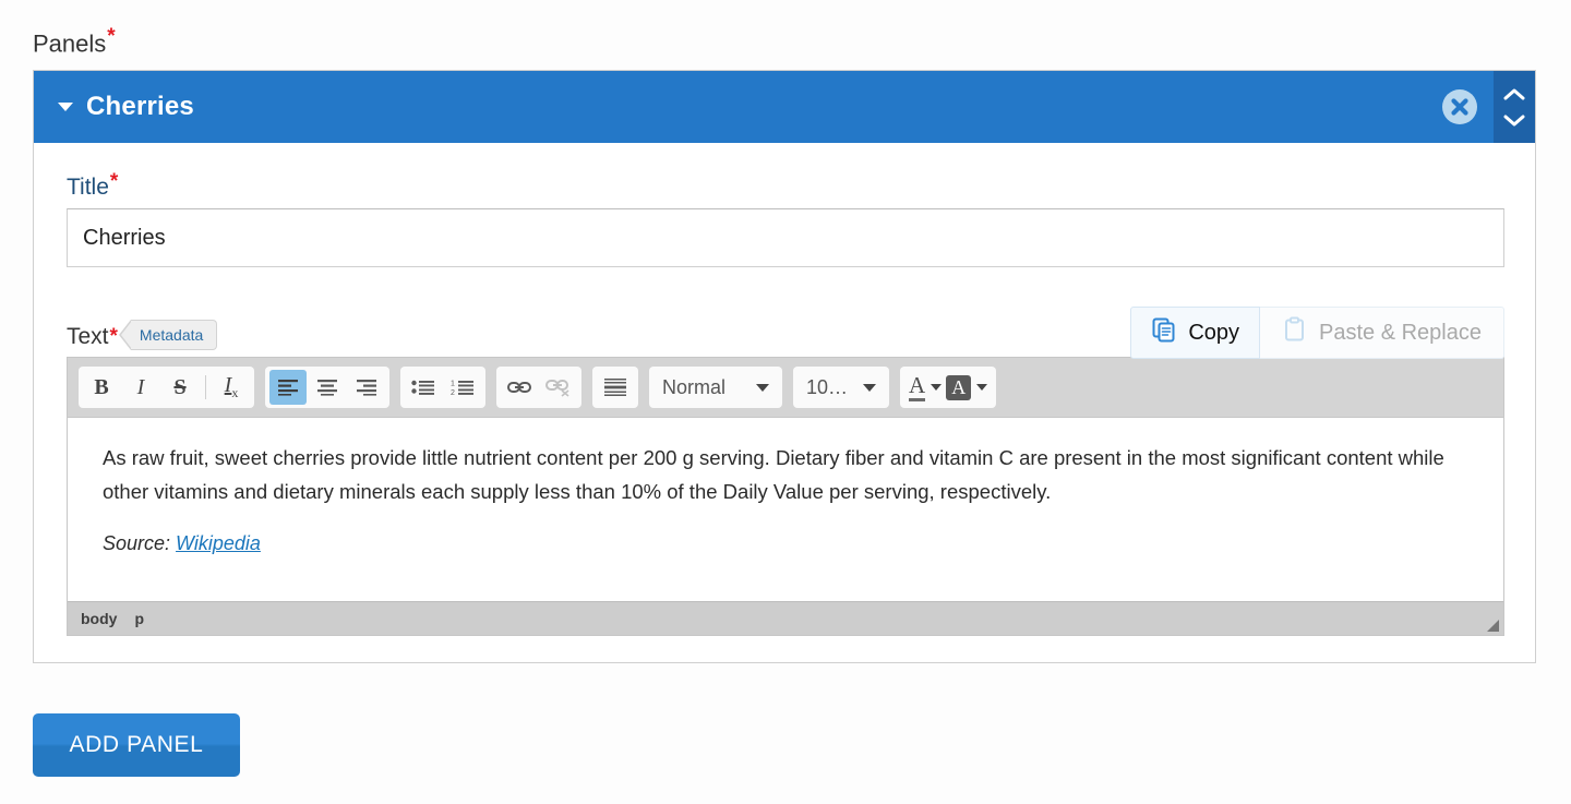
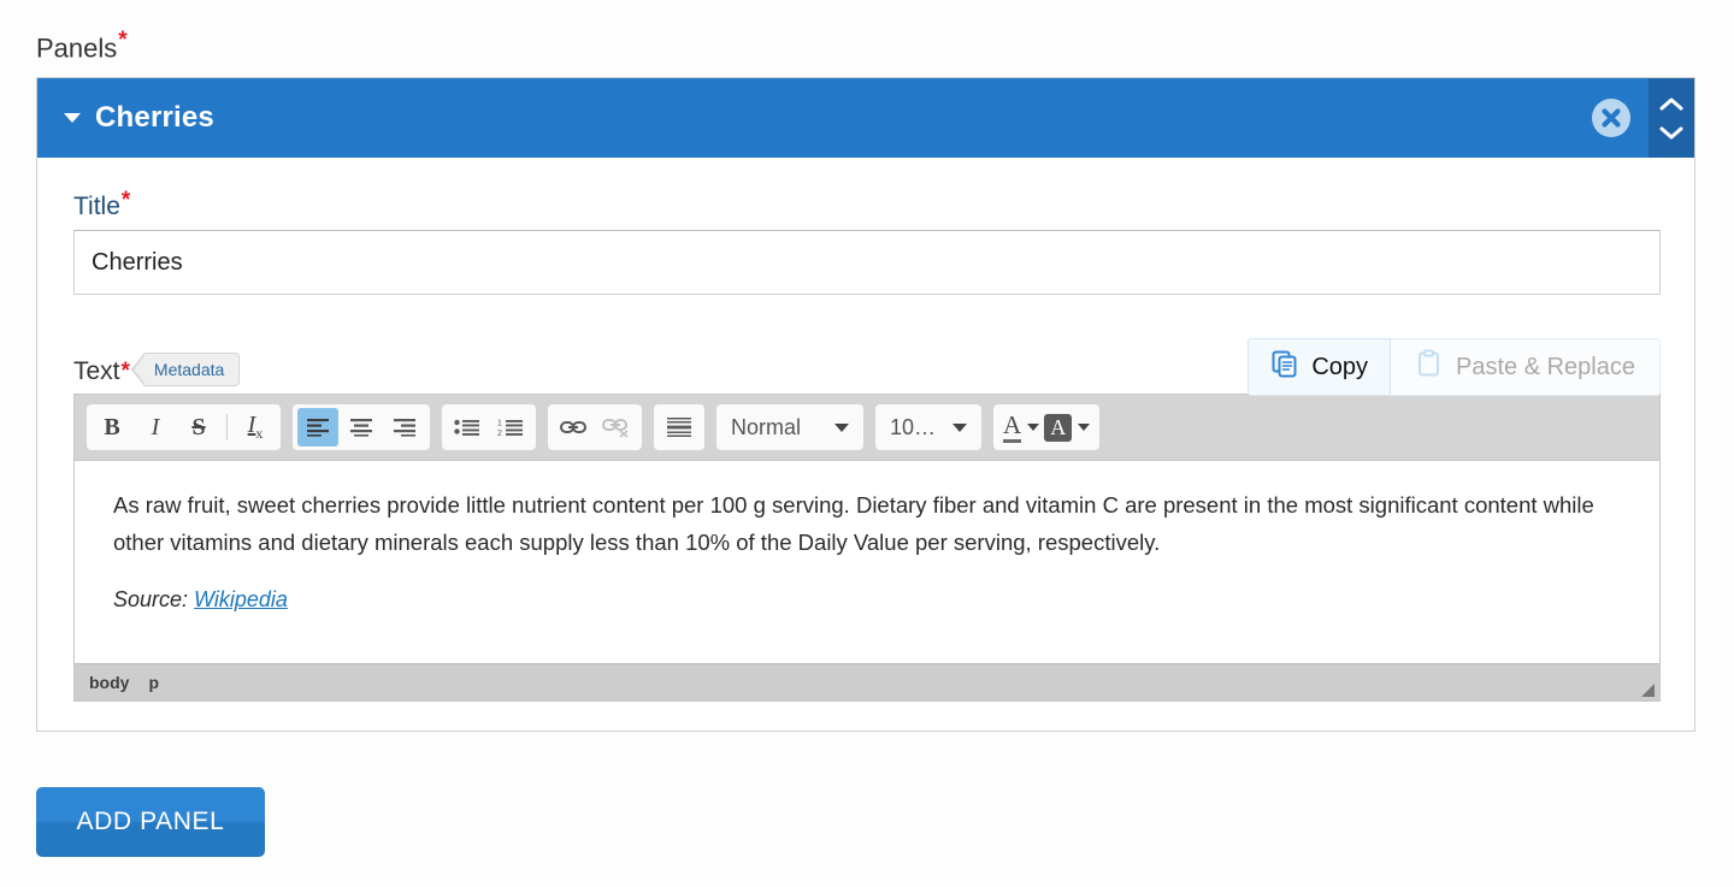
  Panels*
  Cherries
  Title*
  Cherries
  Text
  *
  Metadata
  Copy
  Paste & Replace
  B
  I
  S
  Ix
  Normal
  10…
  A
  A
- As raw fruit, sweet cherries provide little nutrient content per 200 g serving. Dietary fiber and vitamin C are present in the most significant content while other vitamins and dietary minerals each supply less than 10% of the Daily Value per serving, respectively.
+ As raw fruit, sweet cherries provide little nutrient content per 100 g serving. Dietary fiber and vitamin C are present in the most significant content while other vitamins and dietary minerals each supply less than 10% of the Daily Value per serving, respectively.
  Source: Wikipedia
  body
  p
  ADD PANEL
